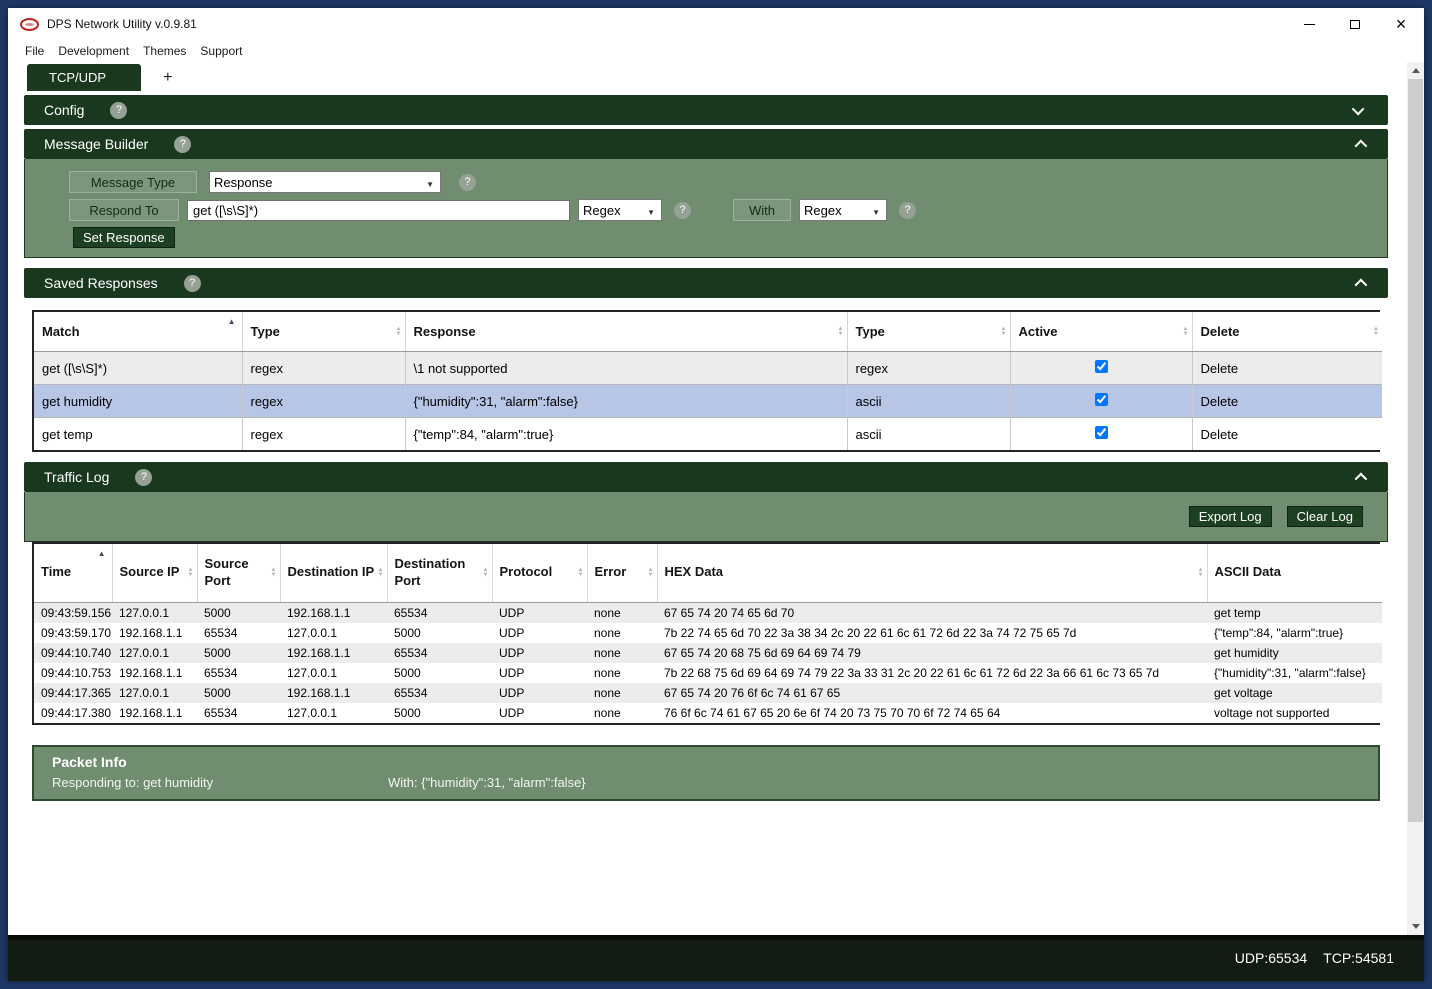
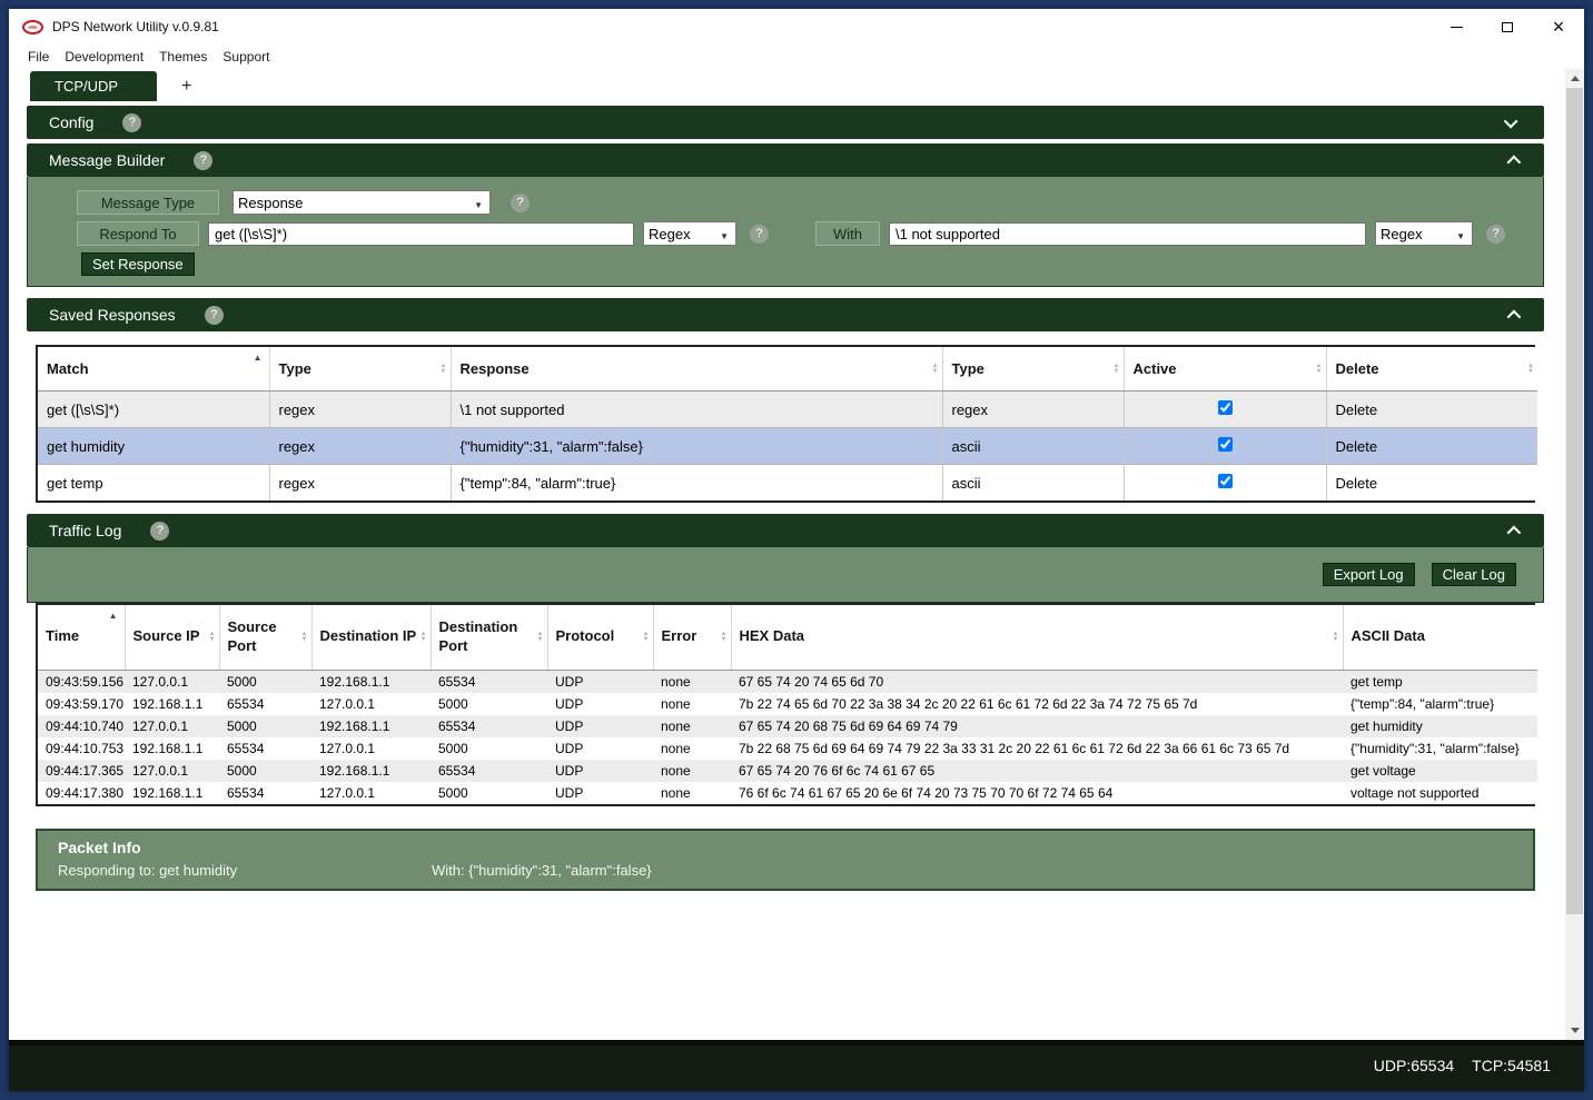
  DPS Network Utility v.0.9.81
  File
  Development
  Themes
  Support
  TCP/UDP
  +
  Config
  Message Builder
  Message Type
  Response
  Respond To
  get ([\s\S]*)
  Regex
  With
+ \1 not supported
  Regex
  Set Response
  Saved Responses
  Match	Type	Response	Type	Active	Delete
  get ([\s\S]*)	regex	\1 not supported	regex		Delete
  get humidity	regex	{"humidity":31, "alarm":false}	ascii		Delete
  get temp	regex	{"temp":84, "alarm":true}	ascii		Delete
  Traffic Log
  Export Log
  Clear Log
  Time	Source IP	Source Port	Destination IP	Destination Port	Protocol	Error	HEX Data	ASCII Data
  09:43:59.156	127.0.0.1	5000	192.168.1.1	65534	UDP	none	67 65 74 20 74 65 6d 70	get temp
  09:43:59.170	192.168.1.1	65534	127.0.0.1	5000	UDP	none	7b 22 74 65 6d 70 22 3a 38 34 2c 20 22 61 6c 61 72 6d 22 3a 74 72 75 65 7d	{"temp":84, "alarm":true}
  09:44:10.740	127.0.0.1	5000	192.168.1.1	65534	UDP	none	67 65 74 20 68 75 6d 69 64 69 74 79	get humidity
  09:44:10.753	192.168.1.1	65534	127.0.0.1	5000	UDP	none	7b 22 68 75 6d 69 64 69 74 79 22 3a 33 31 2c 20 22 61 6c 61 72 6d 22 3a 66 61 6c 73 65 7d	{"humidity":31, "alarm":false}
  09:44:17.365	127.0.0.1	5000	192.168.1.1	65534	UDP	none	67 65 74 20 76 6f 6c 74 61 67 65	get voltage
  09:44:17.380	192.168.1.1	65534	127.0.0.1	5000	UDP	none	76 6f 6c 74 61 67 65 20 6e 6f 74 20 73 75 70 70 6f 72 74 65 64	voltage not supported
  Packet Info
  Responding to: get humidity
  With: {"humidity":31, "alarm":false}
  UDP:65534
  TCP:54581
